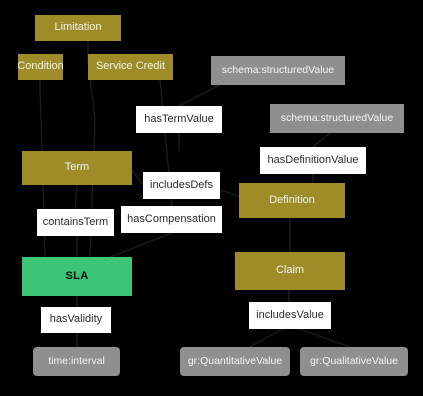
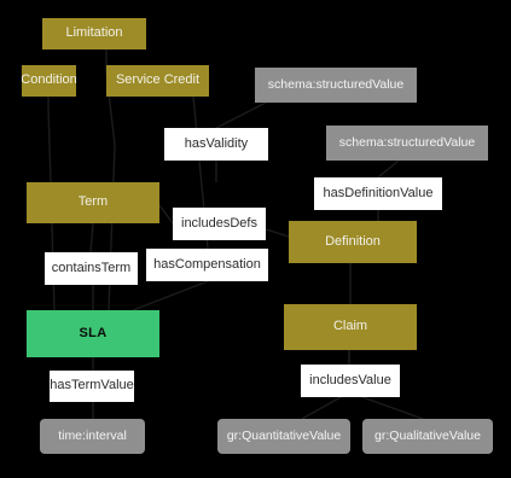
  Limitation
  Condition
  Service Credit
  schema:structuredValue
  schema:structuredValue
  Term
  Definition
  SLA
  Claim
  time:interval
  gr:QuantitativeValue
  gr:QualitativeValue
- hasTermValue
+ hasValidity
  hasDefinitionValue
  includesDefs
  containsTerm
  hasCompensation
  includesValue
- hasValidity
+ hasTermValue
